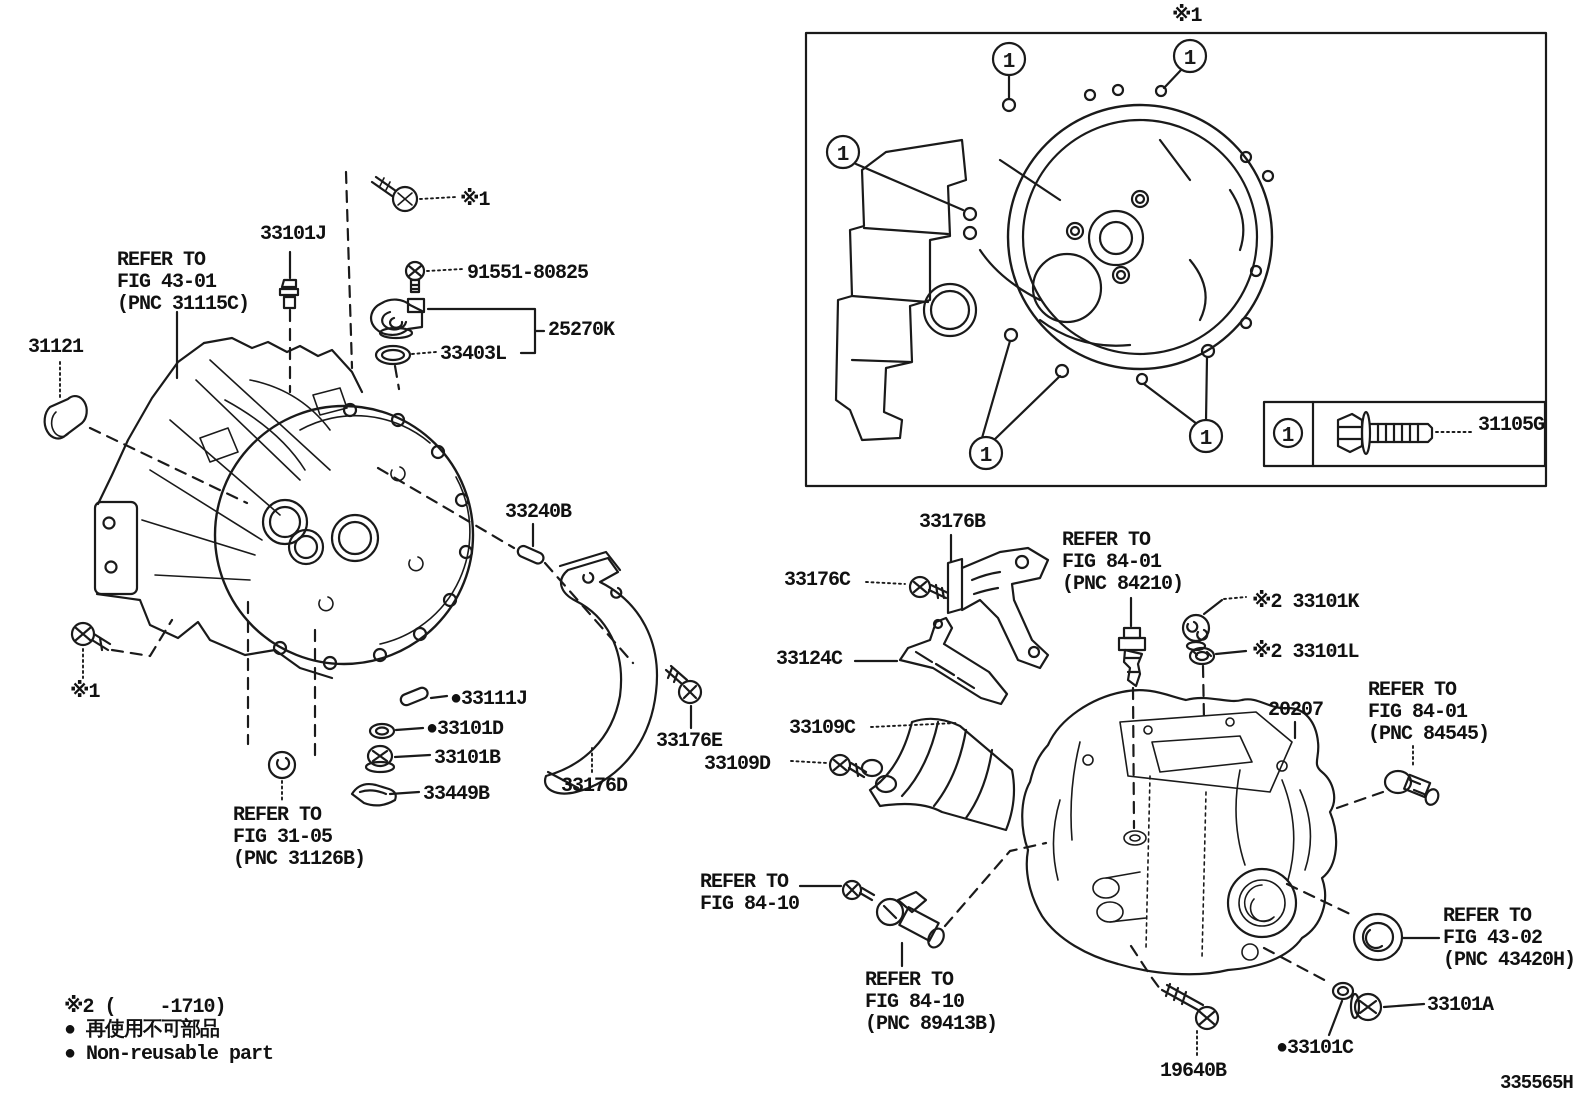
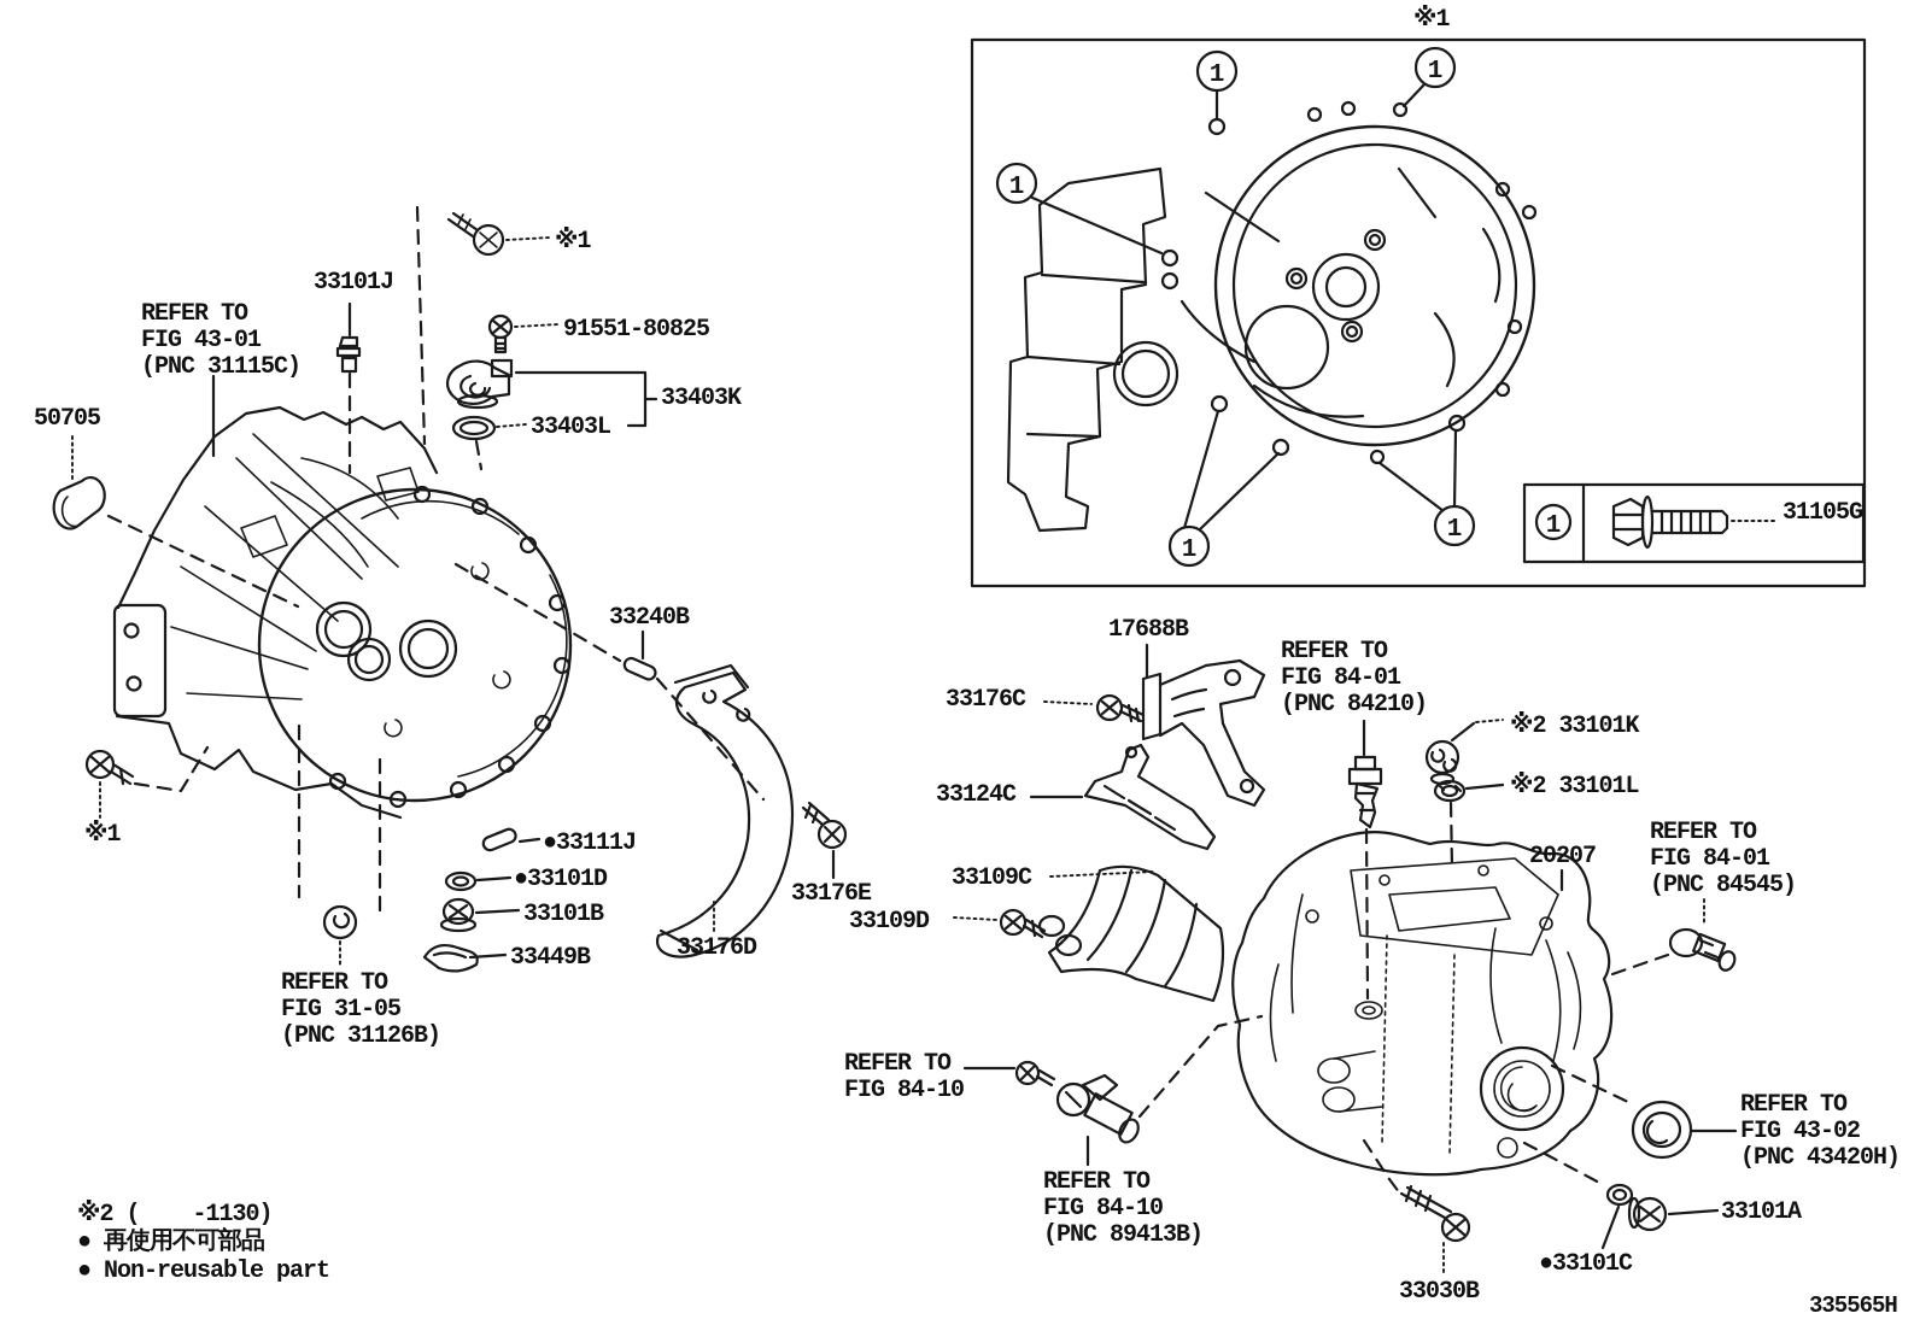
  1
  1
  1
  1
  1
  1
- 31121
+ 50705
  REFER TO
  FIG 43-01
  (PNC 31115C)
  33101J
  ※1
  91551-80825
- 25270K
+ 33403K
  33403L
  33240B
  ※1
  ●33111J
  ●33101D
  33101B
  33449B
  REFER TO
  FIG 31-05
  (PNC 31126B)
  33176D
  33176E
  33109D
  33109C
  33124C
  33176C
- 33176B
+ 17688B
  REFER TO
  FIG 84-01
  (PNC 84210)
  ※2 33101K
  ※2 33101L
  20207
  REFER TO
  FIG 84-01
  (PNC 84545)
  REFER TO
  FIG 84-10
  REFER TO
  FIG 84-10
  (PNC 89413B)
  REFER TO
  FIG 43-02
  (PNC 43420H)
  33101A
  ●33101C
- 19640B
+ 33030B
  335565H
  ※1
  31105G
- ※2 ( -1710)
+ ※2 ( -1130)
  ● 再使用不可部品
  ● Non-reusable part
